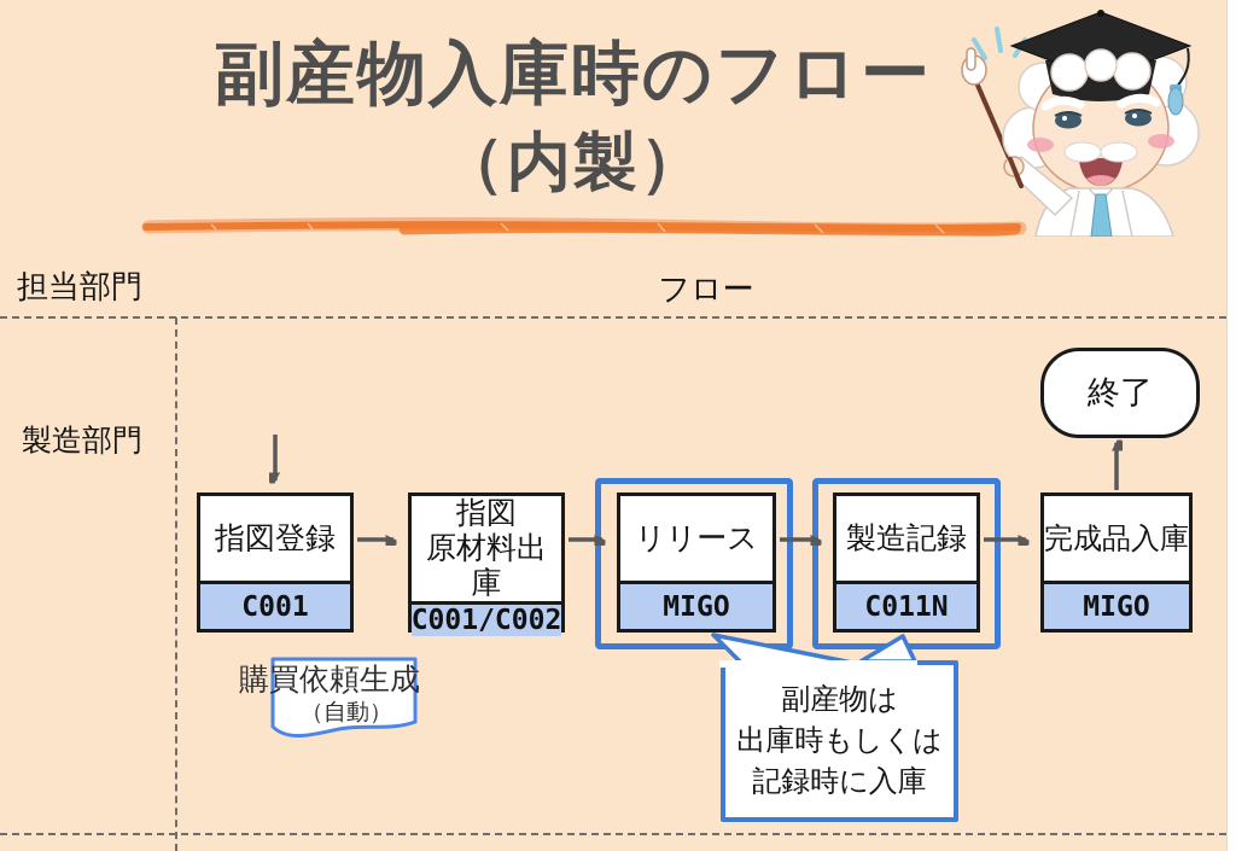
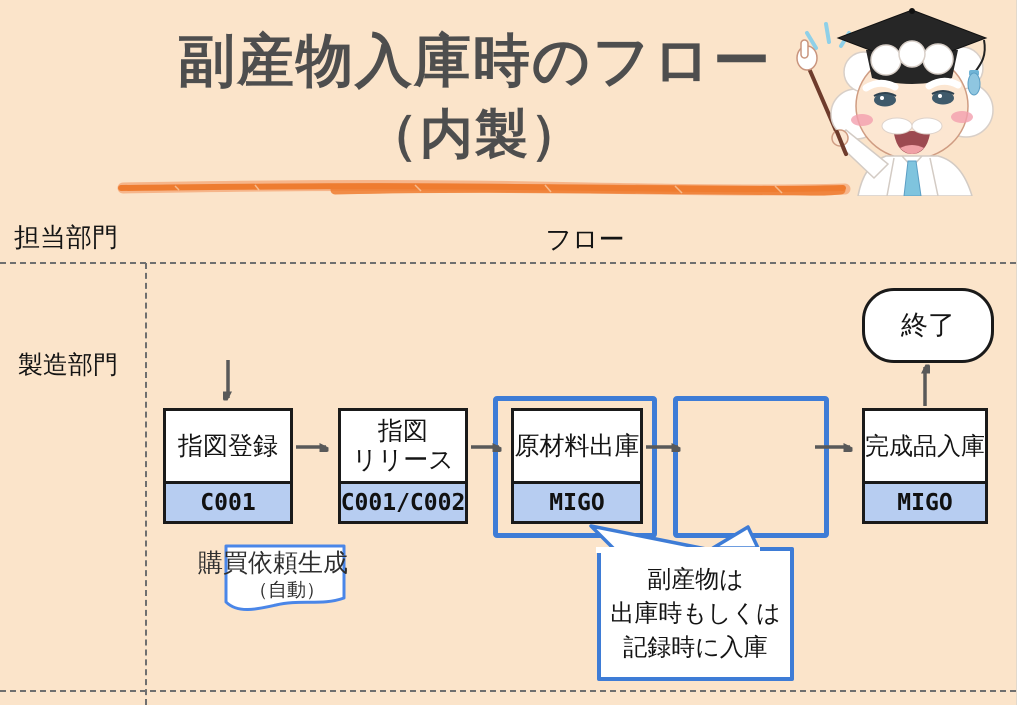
  副産物入庫時のフロー
  （内製）
  担当部門
  フロー
  製造部門
  終了
  指図登録
  C001
  指図
- 原材料出庫
+ リリース
  C001/C002
- リリース
+ 原材料出庫
  MIGO
- 製造記録
- C011N
  完成品入庫
  MIGO
  購買依頼生成
  （自動）
  副産物は
  出庫時もしくは
  記録時に入庫
